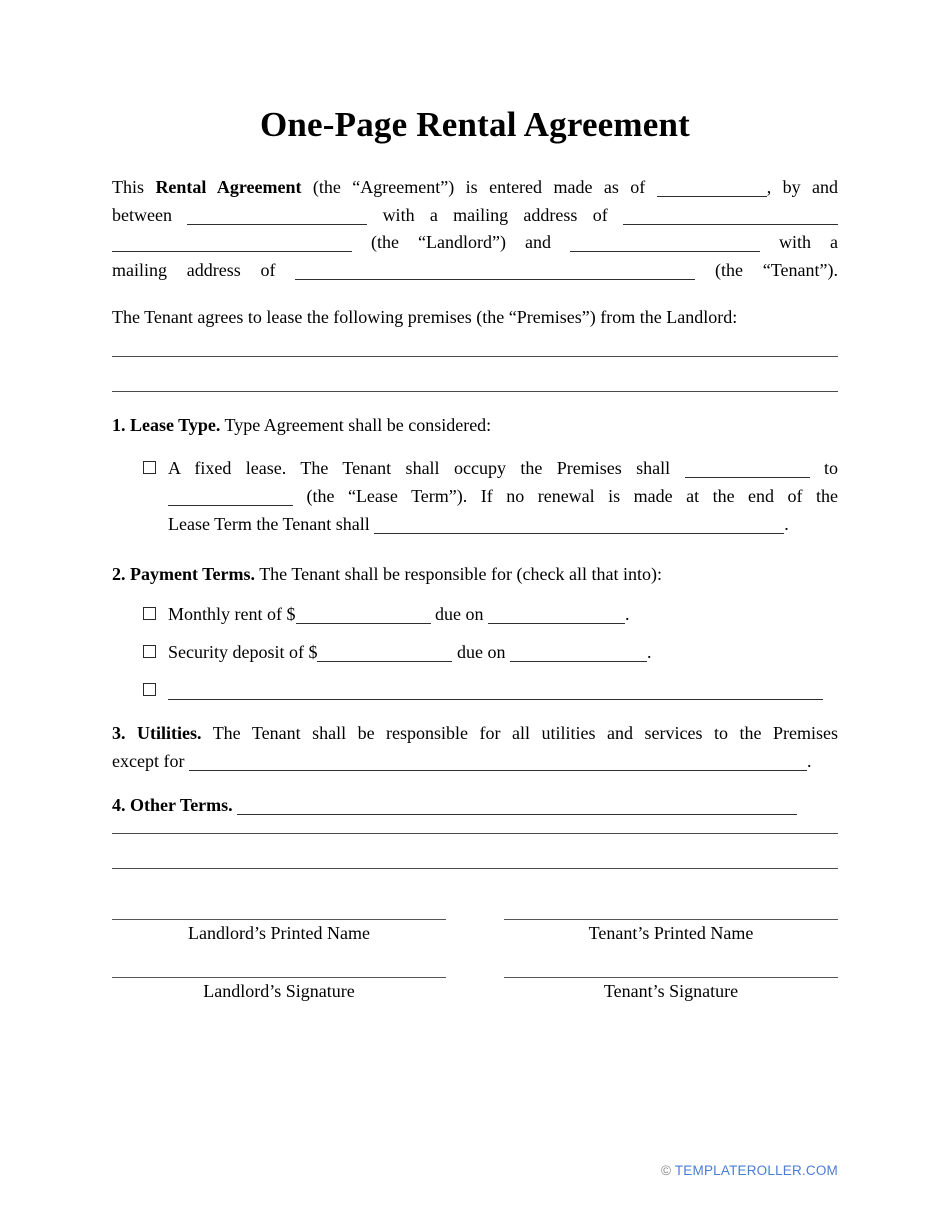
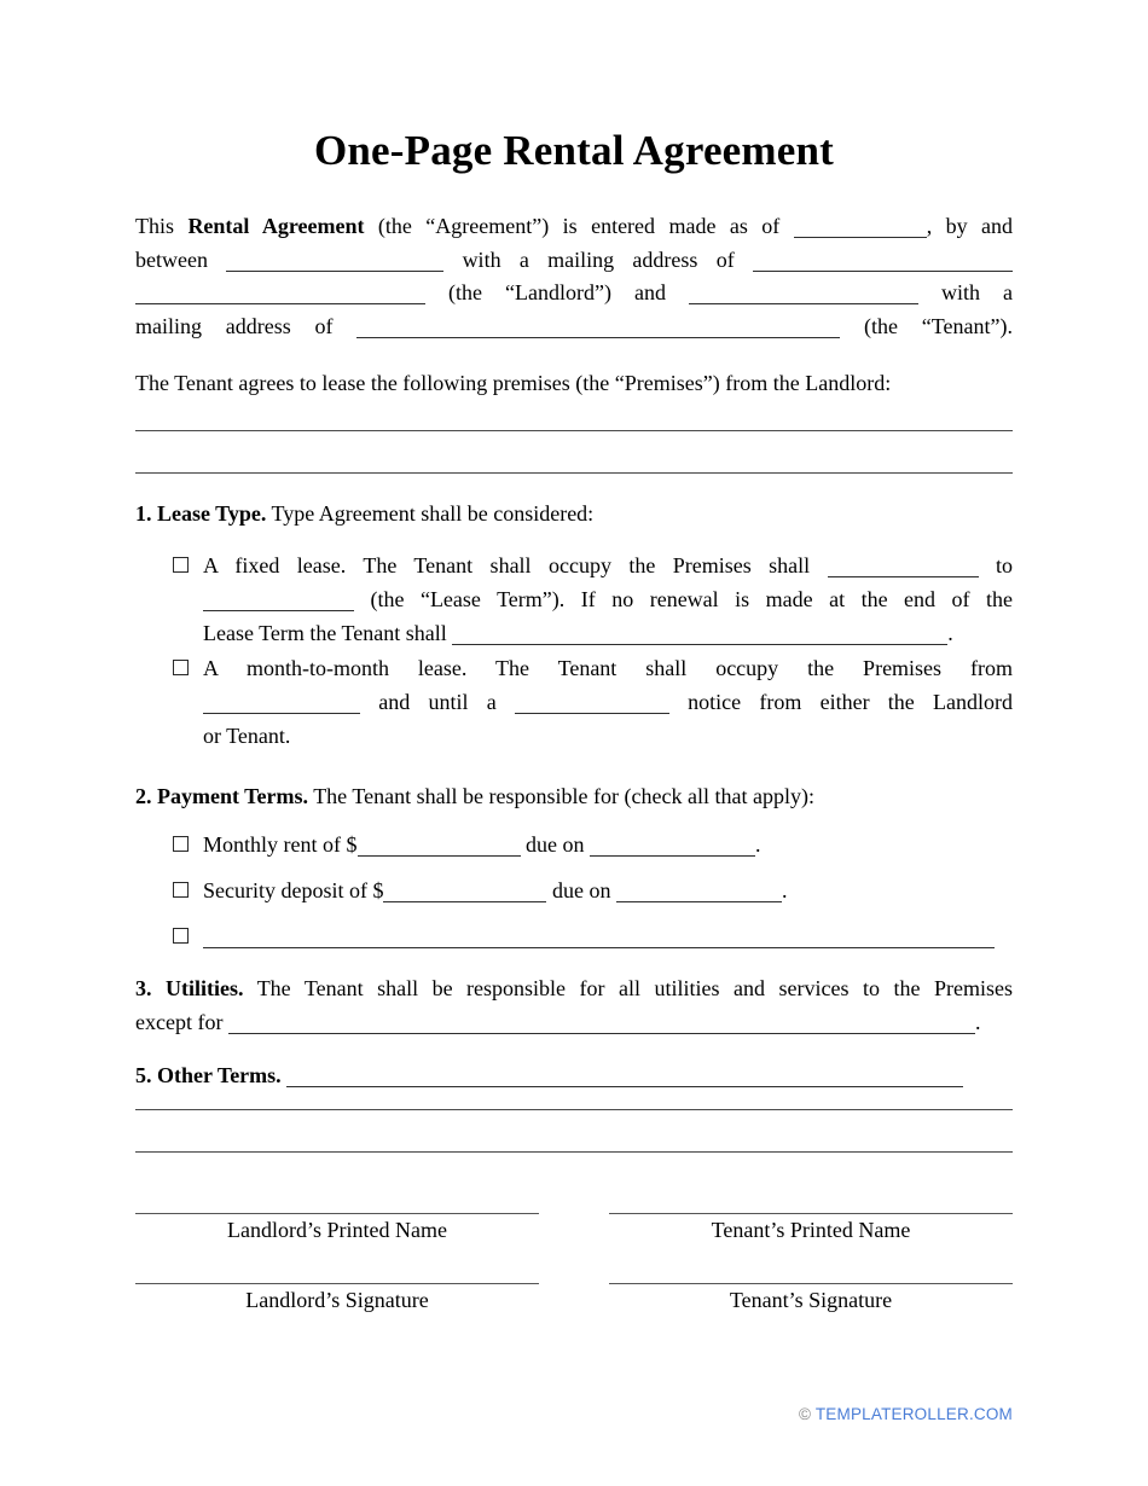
  One-Page Rental Agreement
  This Rental Agreement (the “Agreement”) is entered made as of , by and
  between with a mailing address of
  (the “Landlord”) and with a
  mailing address of (the “Tenant”).
  The Tenant agrees to lease the following premises (the “Premises”) from the Landlord:
  1. Lease Type. Type Agreement shall be considered:
  A fixed lease. The Tenant shall occupy the Premises shall to
  (the “Lease Term”). If no renewal is made at the end of the
  Lease Term the Tenant shall .
+ A month-to-month lease. The Tenant shall occupy the Premises from
+ and until a notice from either the Landlord
+ or Tenant.
- 2. Payment Terms. The Tenant shall be responsible for (check all that into):
+ 2. Payment Terms. The Tenant shall be responsible for (check all that apply):
  Monthly rent of $ due on .
  Security deposit of $ due on .
  3. Utilities. The Tenant shall be responsible for all utilities and services to the Premises
  except for .
- 4. Other Terms.
+ 5. Other Terms.
  Landlord’s Printed Name
  Tenant’s Printed Name
  Landlord’s Signature
  Tenant’s Signature
  © TEMPLATEROLLER.COM
